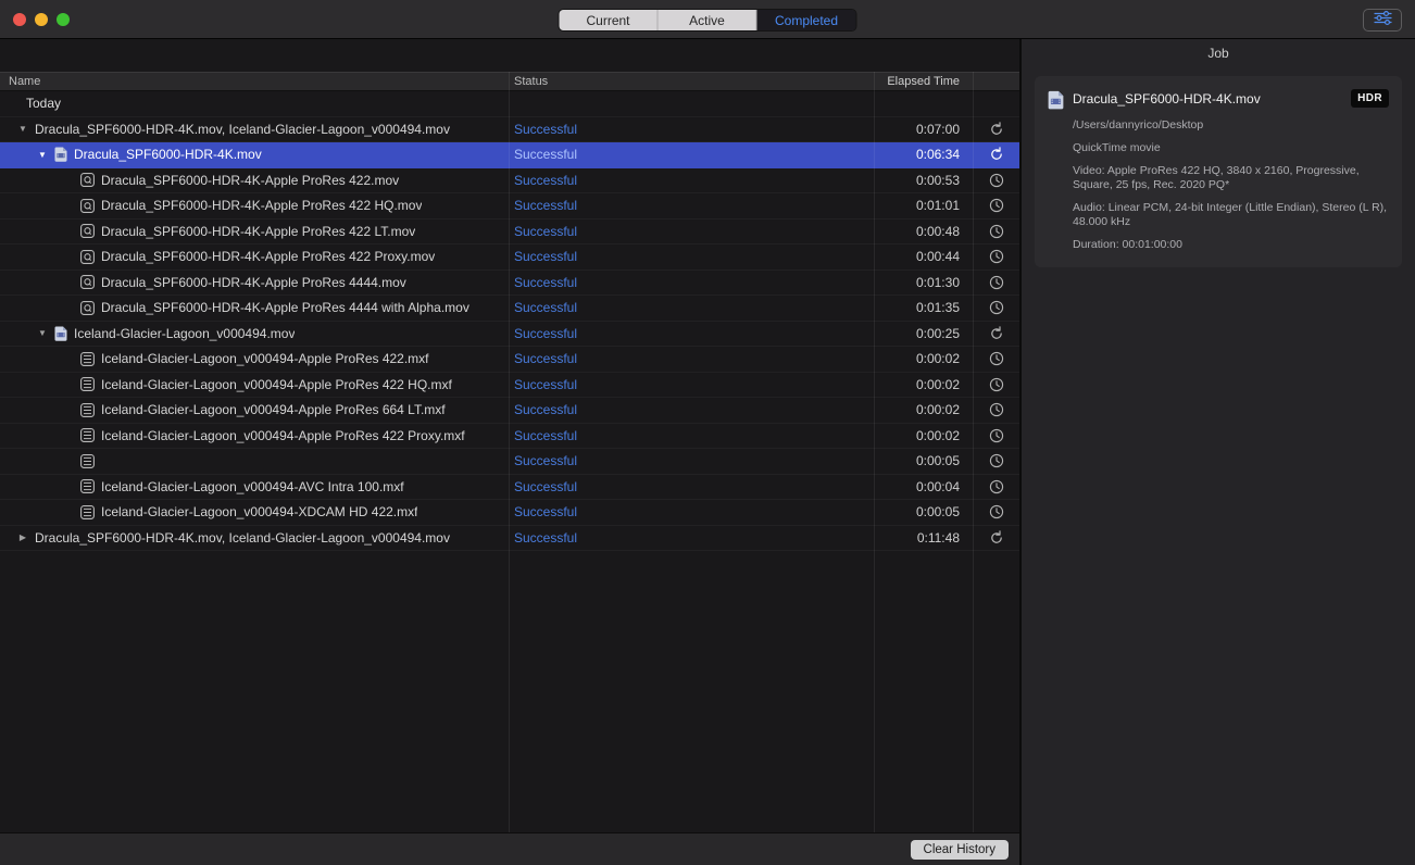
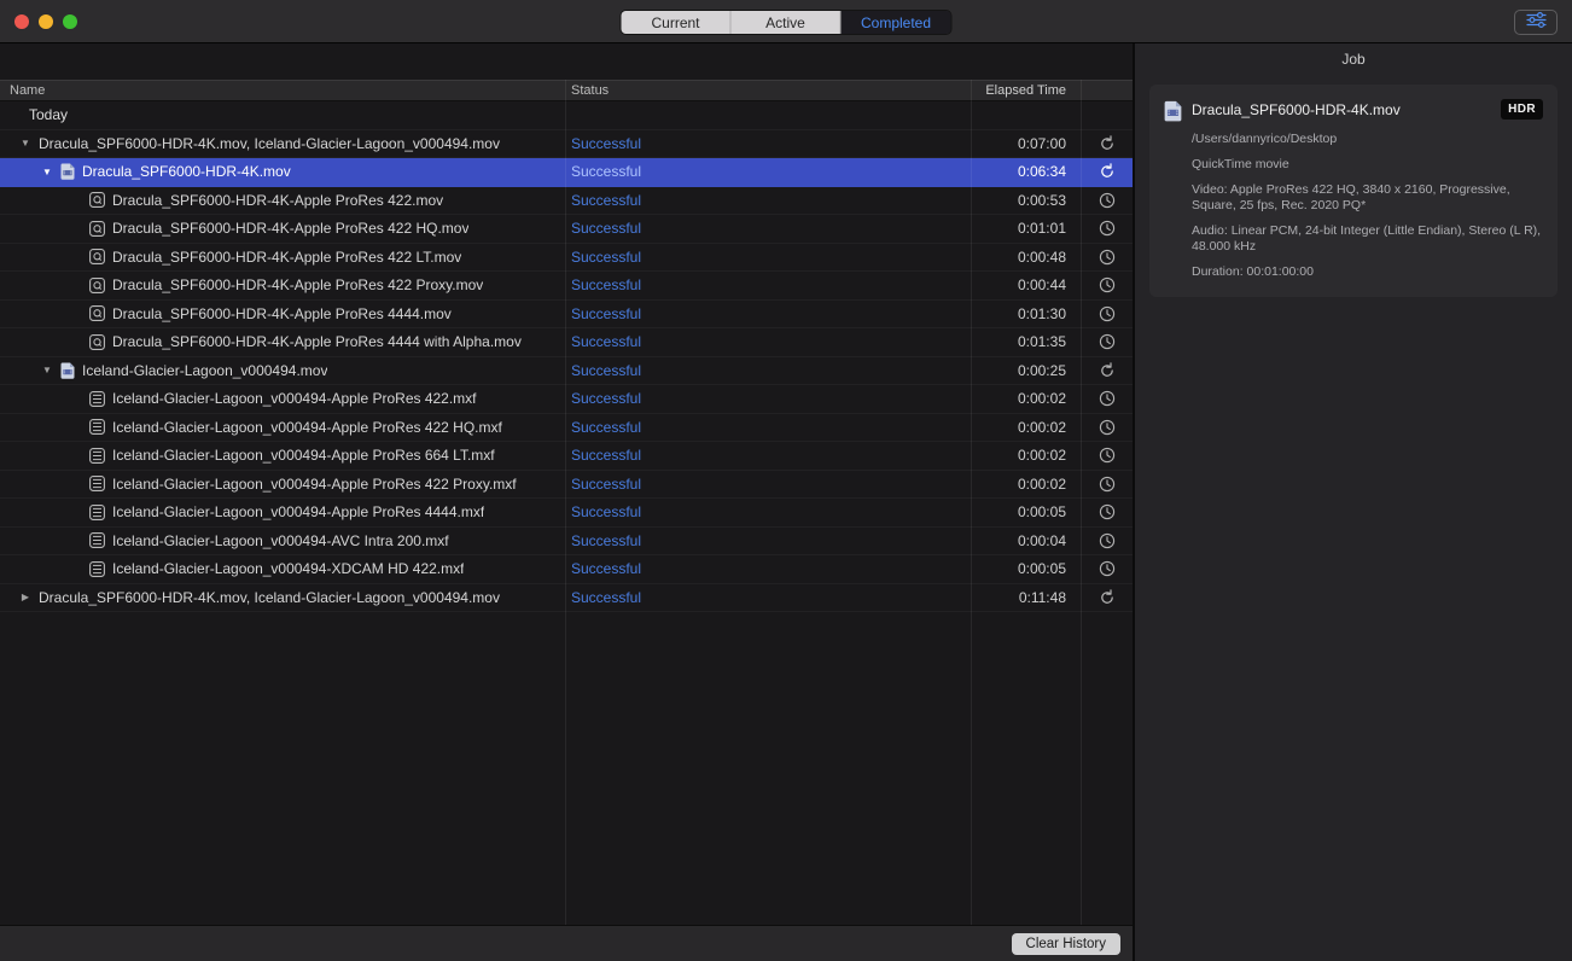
  Current
  Active
  Completed
  Name
  Status
  Elapsed Time
  Today
  ▼
  Dracula_SPF6000-HDR-4K.mov, Iceland-Glacier-Lagoon_v000494.mov
  Successful
  0:07:00
  ▼
  Dracula_SPF6000-HDR-4K.mov
  Successful
  0:06:34
  Dracula_SPF6000-HDR-4K-Apple ProRes 422.mov
  Successful
  0:00:53
  Dracula_SPF6000-HDR-4K-Apple ProRes 422 HQ.mov
  Successful
  0:01:01
  Dracula_SPF6000-HDR-4K-Apple ProRes 422 LT.mov
  Successful
  0:00:48
  Dracula_SPF6000-HDR-4K-Apple ProRes 422 Proxy.mov
  Successful
  0:00:44
  Dracula_SPF6000-HDR-4K-Apple ProRes 4444.mov
  Successful
  0:01:30
  Dracula_SPF6000-HDR-4K-Apple ProRes 4444 with Alpha.mov
  Successful
  0:01:35
  ▼
  Iceland-Glacier-Lagoon_v000494.mov
  Successful
  0:00:25
  Iceland-Glacier-Lagoon_v000494-Apple ProRes 422.mxf
  Successful
  0:00:02
  Iceland-Glacier-Lagoon_v000494-Apple ProRes 422 HQ.mxf
  Successful
  0:00:02
  Iceland-Glacier-Lagoon_v000494-Apple ProRes 664 LT.mxf
  Successful
  0:00:02
  Iceland-Glacier-Lagoon_v000494-Apple ProRes 422 Proxy.mxf
  Successful
  0:00:02
+ Iceland-Glacier-Lagoon_v000494-Apple ProRes 4444.mxf
  Successful
  0:00:05
- Iceland-Glacier-Lagoon_v000494-AVC Intra 100.mxf
+ Iceland-Glacier-Lagoon_v000494-AVC Intra 200.mxf
  Successful
  0:00:04
  Iceland-Glacier-Lagoon_v000494-XDCAM HD 422.mxf
  Successful
  0:00:05
  ▶
  Dracula_SPF6000-HDR-4K.mov, Iceland-Glacier-Lagoon_v000494.mov
  Successful
  0:11:48
  Clear History
  Job
  Dracula_SPF6000-HDR-4K.mov
  HDR
  /Users/dannyrico/Desktop
  QuickTime movie
  Video: Apple ProRes 422 HQ, 3840 x 2160, Progressive, Square, 25 fps, Rec. 2020 PQ*
  Audio: Linear PCM, 24-bit Integer (Little Endian), Stereo (L R), 48.000 kHz
  Duration: 00:01:00:00
